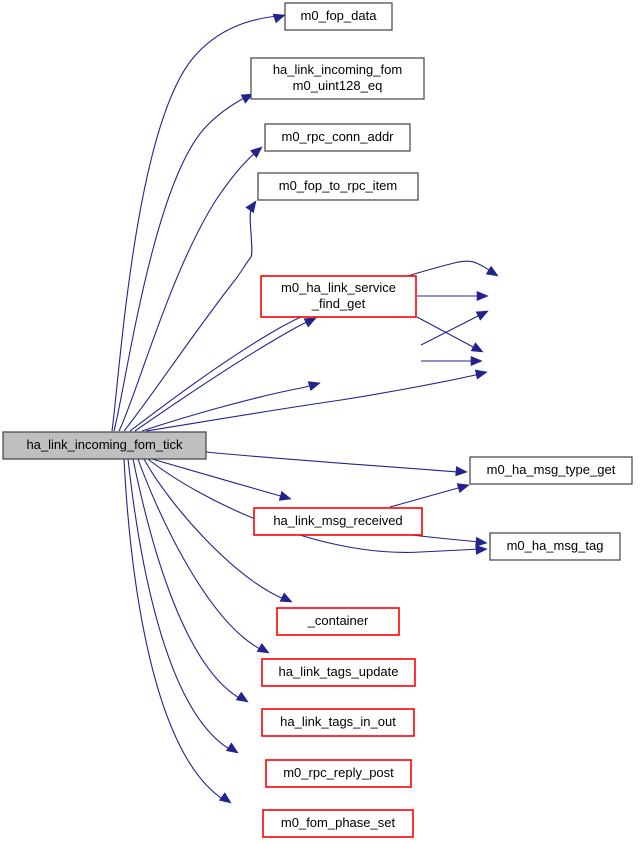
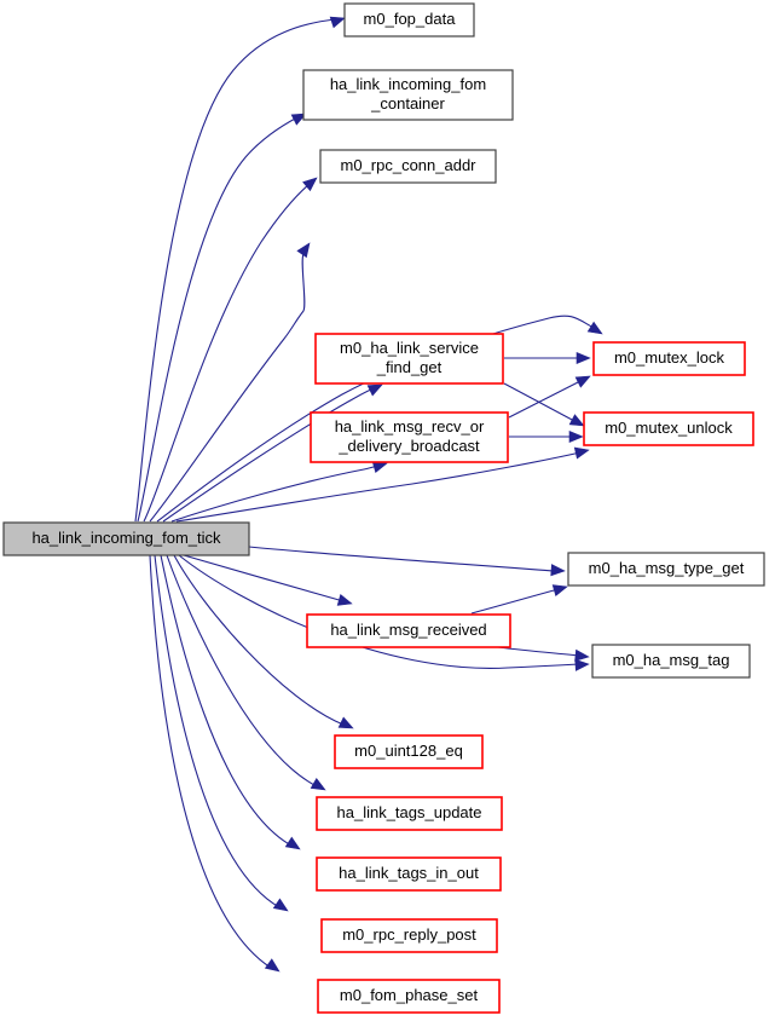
  ha_link_incoming_fom_tick
  m0_fop_data
  ha_link_incoming_fom
- m0_uint128_eq
+ _container
  m0_rpc_conn_addr
- m0_fop_to_rpc_item
  m0_ha_link_service
  _find_get
+ ha_link_msg_recv_or
+ _delivery_broadcast
+ m0_mutex_lock
+ m0_mutex_unlock
  m0_ha_msg_type_get
  ha_link_msg_received
  m0_ha_msg_tag
- _container
+ m0_uint128_eq
  ha_link_tags_update
  ha_link_tags_in_out
  m0_rpc_reply_post
  m0_fom_phase_set
